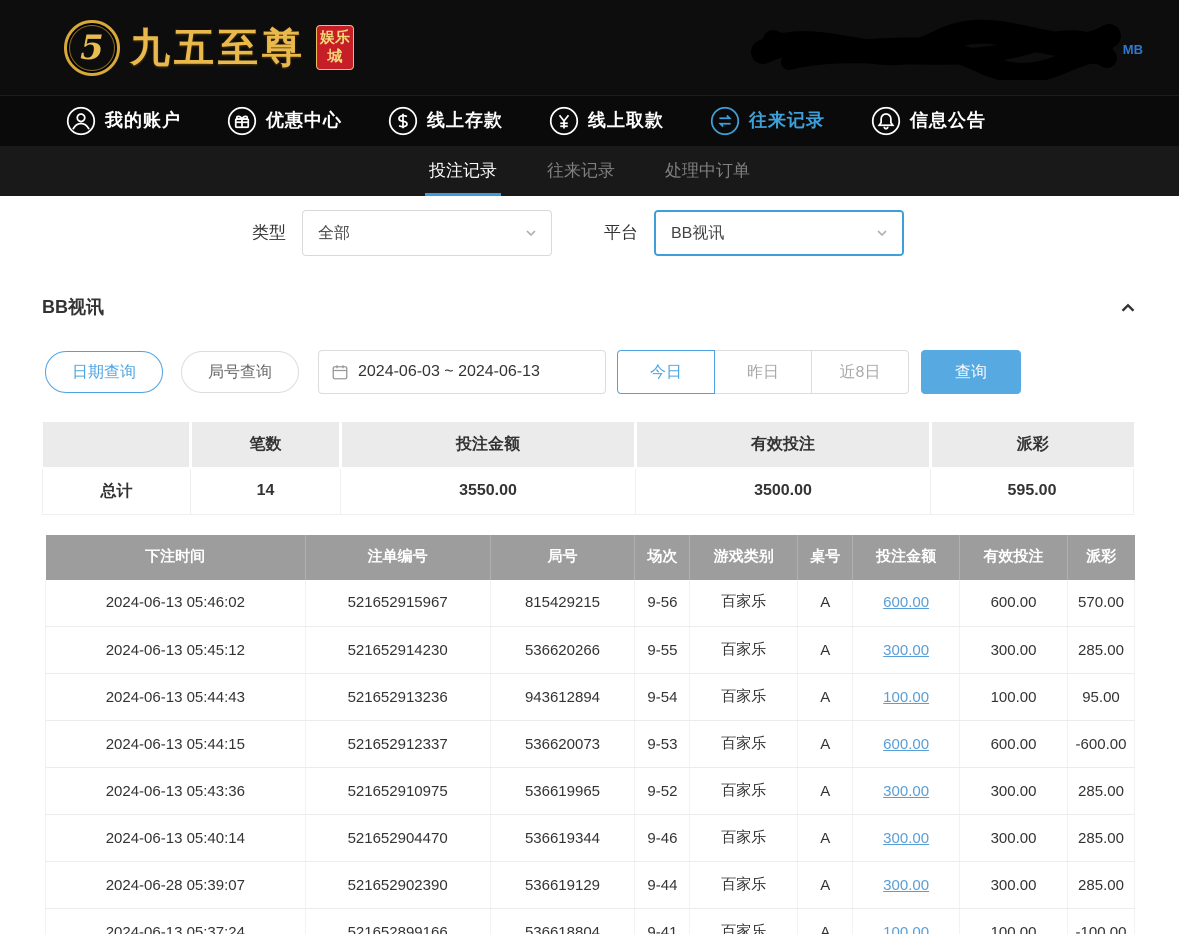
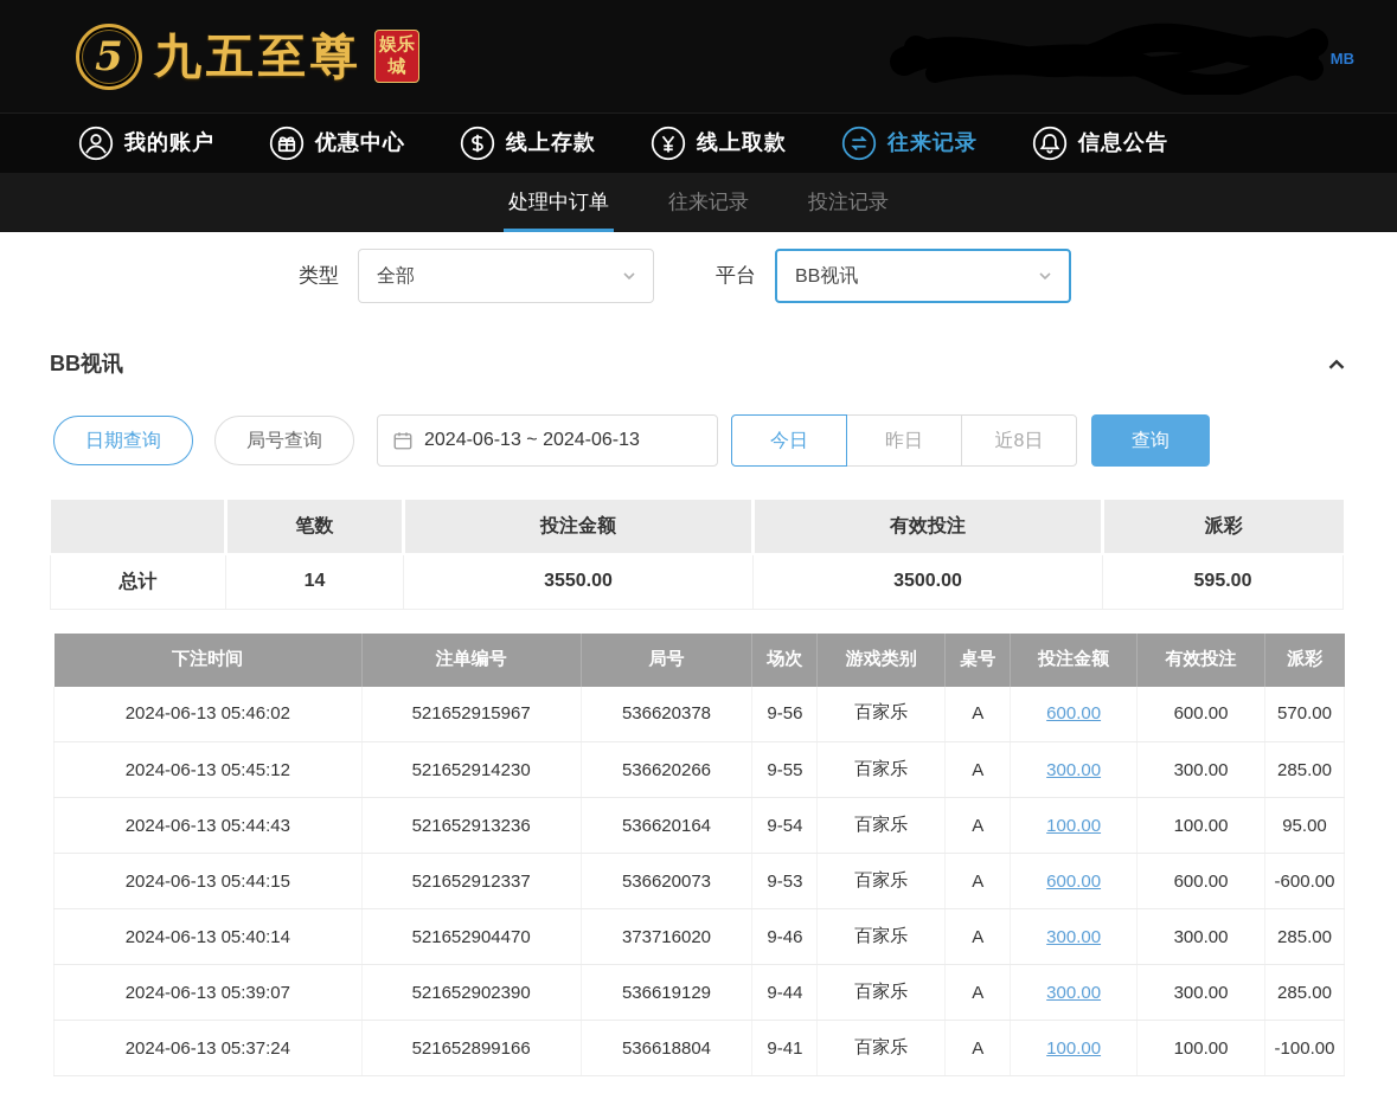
  5
  九五至尊
  娱乐城
  MB
  我的账户
  优惠中心
  线上存款
  线上取款
  往来记录
  信息公告
- 投注记录
+ 处理中订单
  往来记录
- 处理中订单
+ 投注记录
  类型
  全部
  平台
  BB视讯
  BB视讯
  日期查询
  局号查询
- 2024-06-03 ~ 2024-06-13
+ 2024-06-13 ~ 2024-06-13
  今日
  昨日
  近8日
  查询
  	笔数	投注金额	有效投注	派彩
  总计	14	3550.00	3500.00	595.00
  下注时间	注单编号	局号	场次	游戏类别	桌号	投注金额	有效投注	派彩
- 2024-06-13 05:46:02	521652915967	815429215	9-56	百家乐	A	600.00	600.00	570.00
+ 2024-06-13 05:46:02	521652915967	536620378	9-56	百家乐	A	600.00	600.00	570.00
  2024-06-13 05:45:12	521652914230	536620266	9-55	百家乐	A	300.00	300.00	285.00
- 2024-06-13 05:44:43	521652913236	943612894	9-54	百家乐	A	100.00	100.00	95.00
+ 2024-06-13 05:44:43	521652913236	536620164	9-54	百家乐	A	100.00	100.00	95.00
  2024-06-13 05:44:15	521652912337	536620073	9-53	百家乐	A	600.00	600.00	-600.00
- 2024-06-13 05:43:36	521652910975	536619965	9-52	百家乐	A	300.00	300.00	285.00
- 2024-06-13 05:40:14	521652904470	536619344	9-46	百家乐	A	300.00	300.00	285.00
+ 2024-06-13 05:40:14	521652904470	373716020	9-46	百家乐	A	300.00	300.00	285.00
- 2024-06-28 05:39:07	521652902390	536619129	9-44	百家乐	A	300.00	300.00	285.00
+ 2024-06-13 05:39:07	521652902390	536619129	9-44	百家乐	A	300.00	300.00	285.00
  2024-06-13 05:37:24	521652899166	536618804	9-41	百家乐	A	100.00	100.00	-100.00
